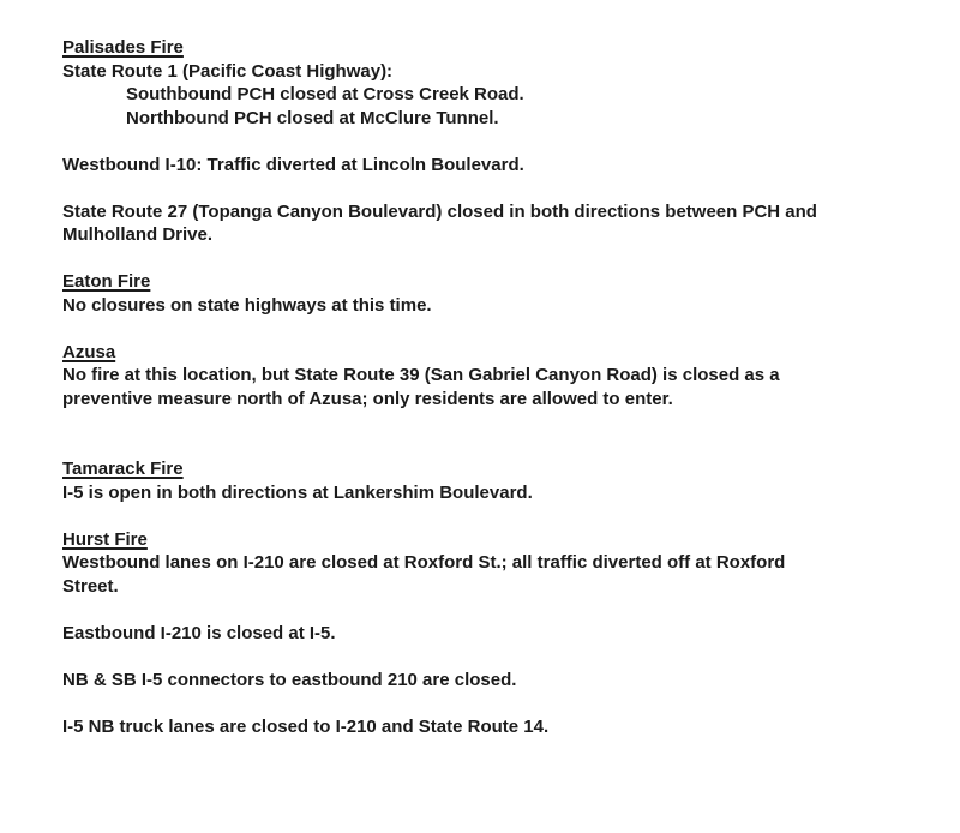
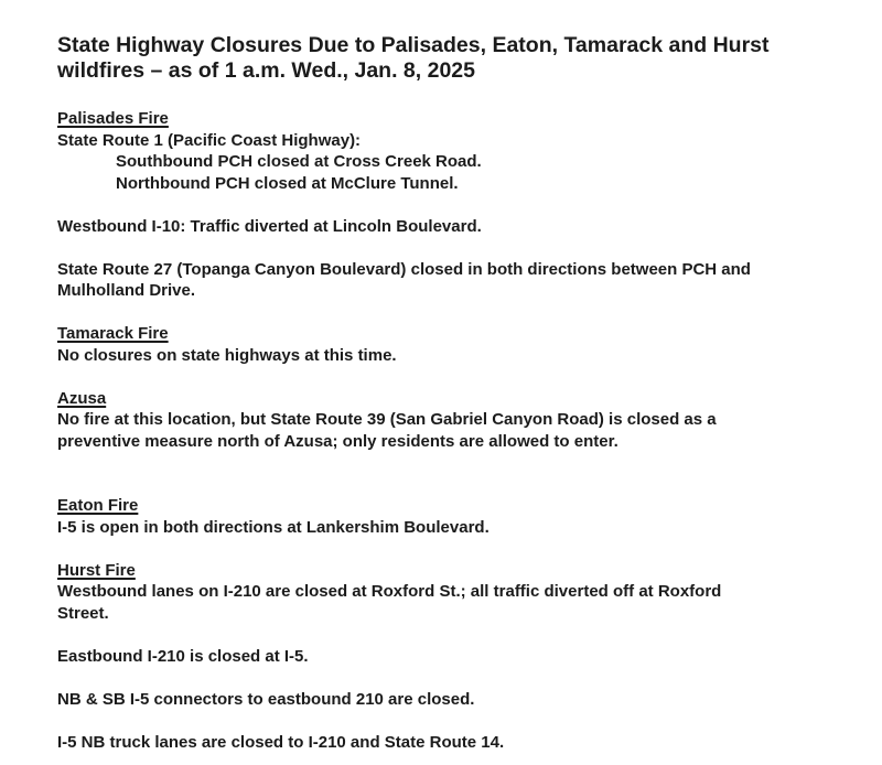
+ State Highway Closures Due to Palisades, Eaton, Tamarack and Hurst
+ wildfires – as of 1 a.m. Wed., Jan. 8, 2025
  Palisades Fire
  State Route 1 (Pacific Coast Highway):
  Southbound PCH closed at Cross Creek Road.
  Northbound PCH closed at McClure Tunnel.
  Westbound I-10: Traffic diverted at Lincoln Boulevard.
  State Route 27 (Topanga Canyon Boulevard) closed in both directions between PCH and
  Mulholland Drive.
- Eaton Fire
+ Tamarack Fire
  No closures on state highways at this time.
  Azusa
  No fire at this location, but State Route 39 (San Gabriel Canyon Road) is closed as a
  preventive measure north of Azusa; only residents are allowed to enter.
- Tamarack Fire
+ Eaton Fire
  I-5 is open in both directions at Lankershim Boulevard.
  Hurst Fire
  Westbound lanes on I-210 are closed at Roxford St.; all traffic diverted off at Roxford
  Street.
  Eastbound I-210 is closed at I-5.
  NB & SB I-5 connectors to eastbound 210 are closed.
  I-5 NB truck lanes are closed to I-210 and State Route 14.
